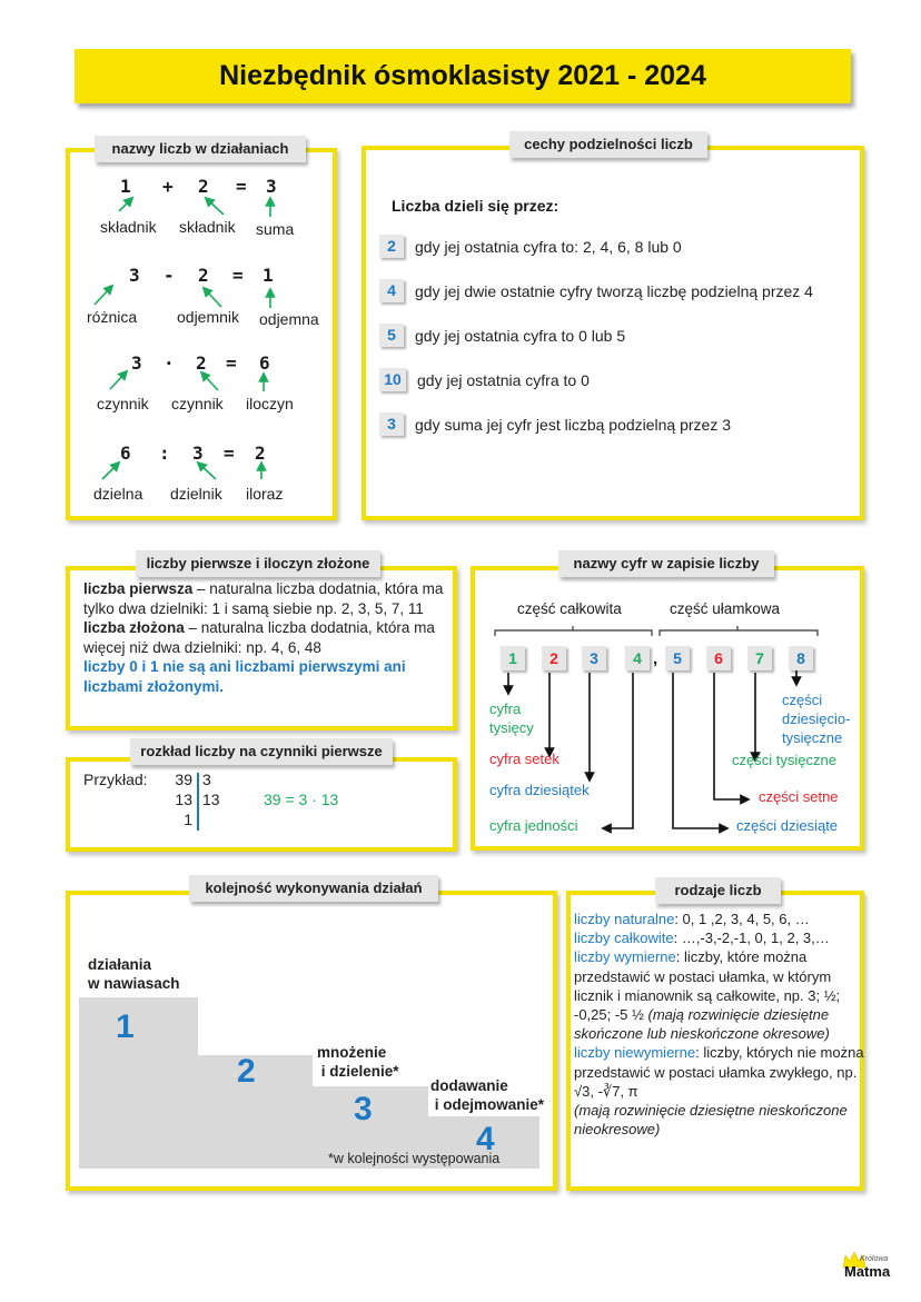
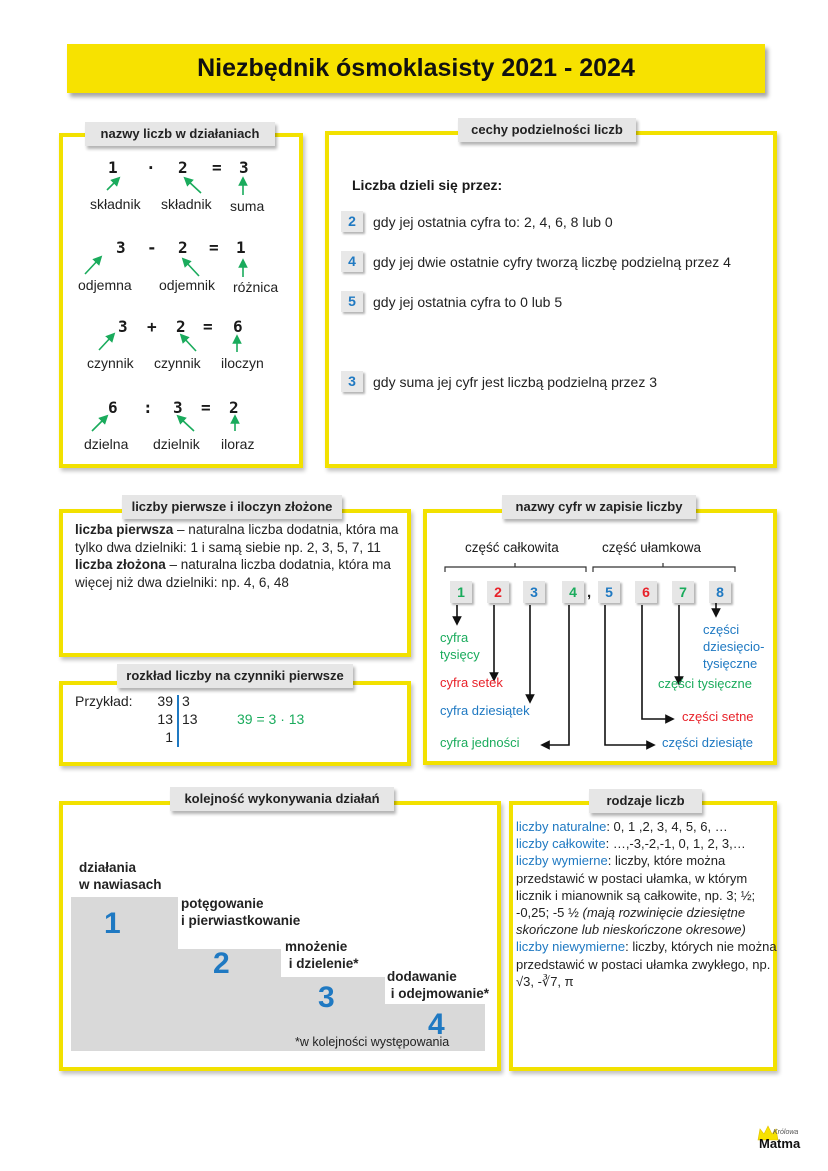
  Niezbędnik ósmoklasisty 2021 - 2024
  1
- +
+ ·
  2
  =
  3
  składnik
  składnik
  suma
  3
  -
  2
  =
  1
- różnica
+ odjemna
  odjemnik
- odjemna
+ różnica
  3
- ·
+ +
  2
  =
  6
  czynnik
  czynnik
  iloczyn
  6
  :
  3
  =
  2
  dzielna
  dzielnik
  iloraz
  nazwy liczb w działaniach
  Liczba dzieli się przez:
  2
  gdy jej ostatnia cyfra to: 2, 4, 6, 8 lub 0
  4
  gdy jej dwie ostatnie cyfry tworzą liczbę podzielną przez 4
  5
  gdy jej ostatnia cyfra to 0 lub 5
- 10
- gdy jej ostatnia cyfra to 0
  3
  gdy suma jej cyfr jest liczbą podzielną przez 3
  cechy podzielności liczb
  liczba pierwsza – naturalna liczba dodatnia, która ma tylko dwa dzielniki: 1 i samą siebie np. 2, 3, 5, 7, 11
  liczba złożona – naturalna liczba dodatnia, która ma więcej niż dwa dzielniki: np. 4, 6, 48
- liczby 0 i 1 nie są ani liczbami pierwszymi ani liczbami złożonymi.
  liczby pierwsze i iloczyn złożone
  Przykład:
  39
  13
  1
  3
  13
  39 = 3 · 13
  rozkład liczby na czynniki pierwsze
  część całkowita
  część ułamkowa
  1
  2
  3
  4
  ,
  5
  6
  7
  8
  cyfra
  tysięcy
  cyfra setek
  cyfra dziesiątek
  cyfra jedności
  części
  dziesięcio-
  tysięczne
  części tysięczne
  części setne
  części dziesiąte
  nazwy cyfr w zapisie liczby
  działania
  w nawiasach
  1
+ potęgowanie
+ i pierwiastkowanie
  2
  mnożenie
  i dzielenie*
  3
  dodawanie
  i odejmowanie*
  4
  *w kolejności występowania
  kolejność wykonywania działań
  liczby naturalne: 0, 1 ,2, 3, 4, 5, 6, …
  liczby całkowite: …,-3,-2,-1, 0, 1, 2, 3,…
  liczby wymierne: liczby, które można przedstawić w postaci ułamka, w którym licznik i mianownik są całkowite, np. 3; ½; -0,25; -5 ½ (mają rozwinięcie dziesiętne skończone lub nieskończone okresowe)
  liczby niewymierne: liczby, których nie można przedstawić w postaci ułamka zwykłego, np. √3, -∛7, π
- (mają rozwinięcie dziesiętne nieskończone nieokresowe)
  rodzaje liczb
  Matma
